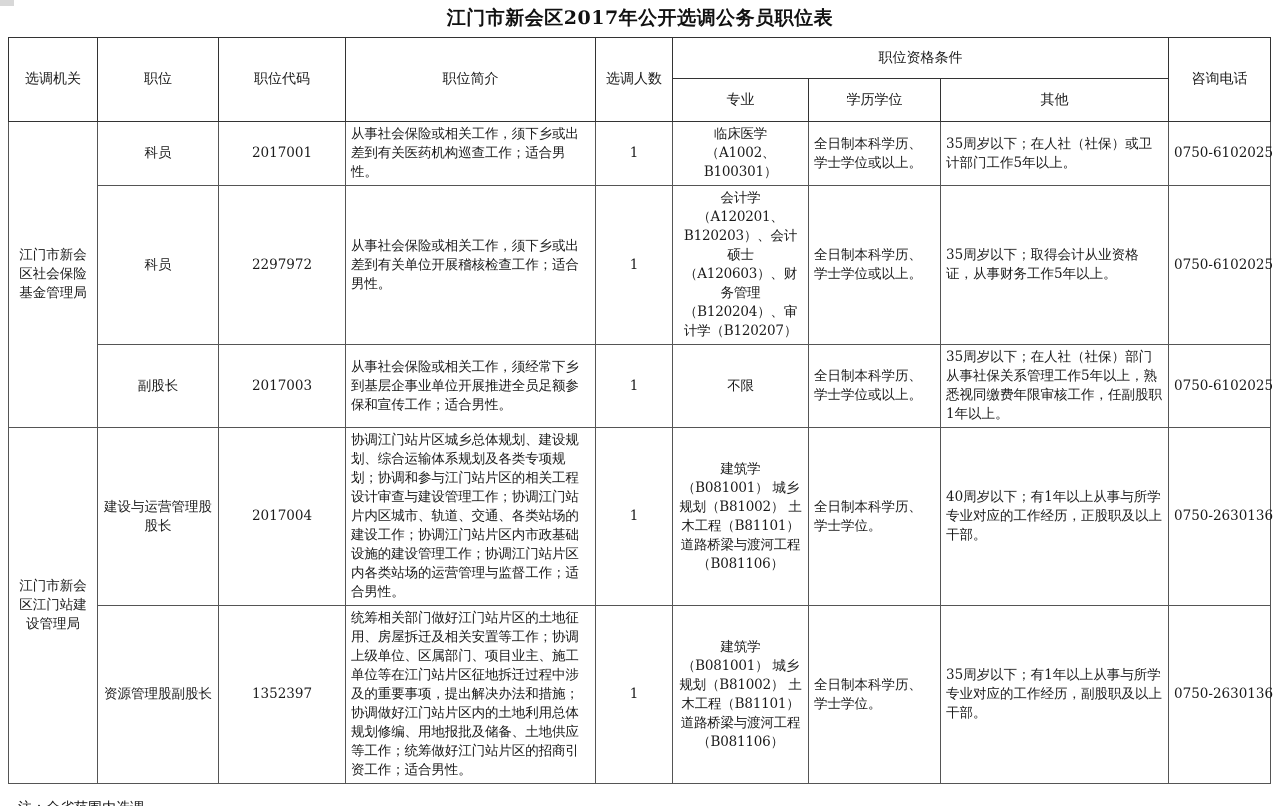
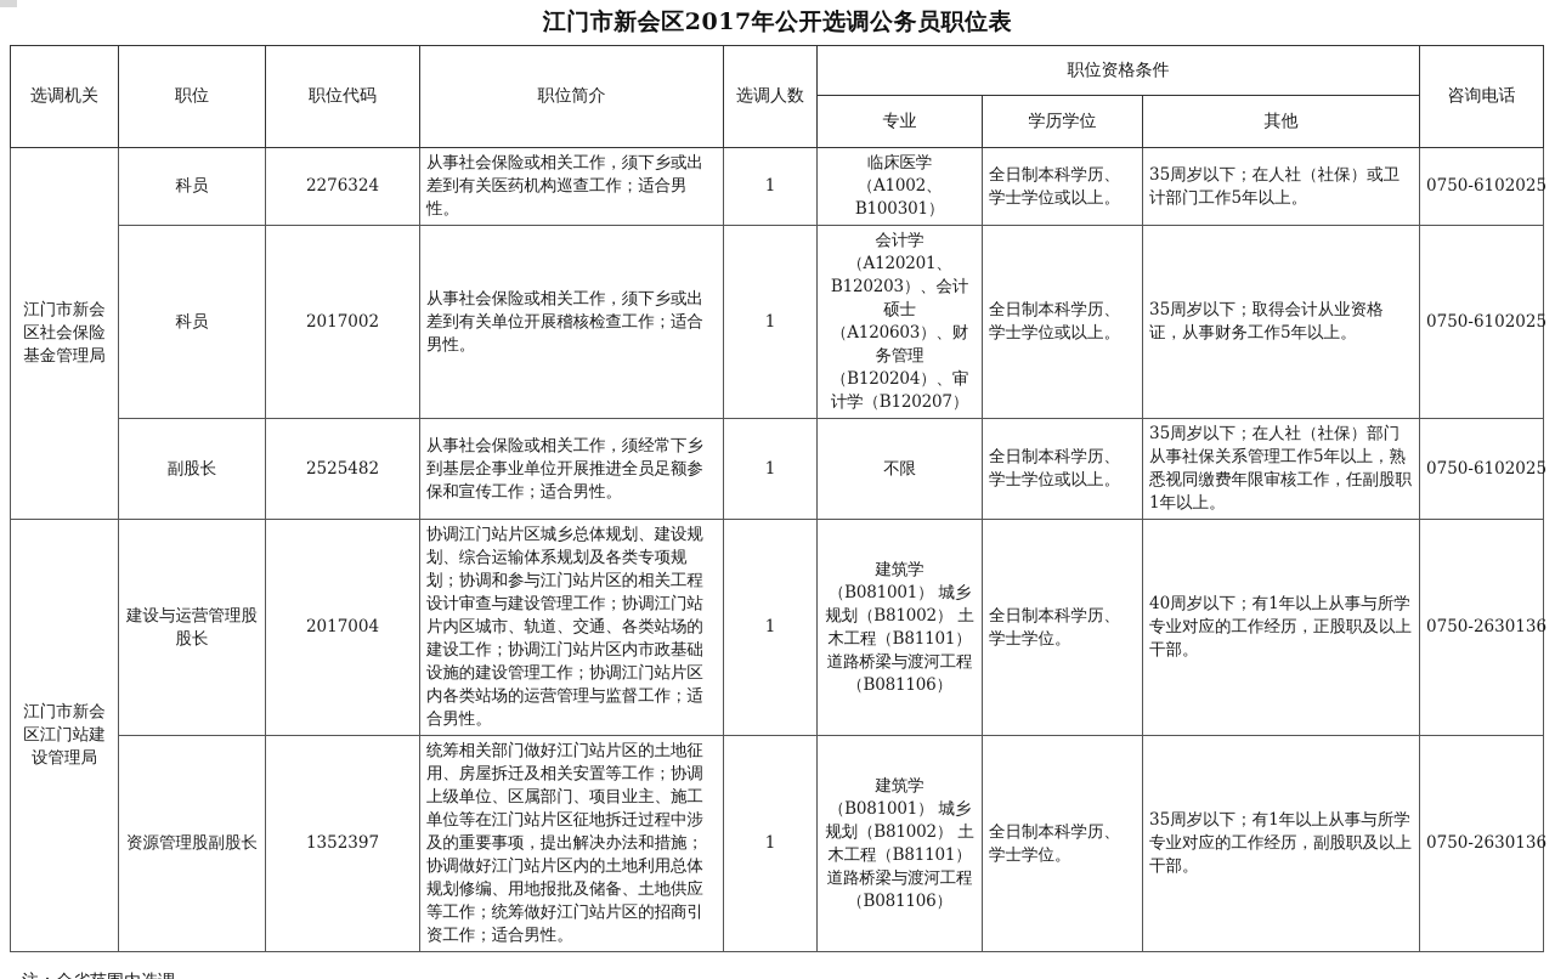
  江门市新会区2017年公开选调公务员职位表
  选调机关	职位	职位代码	职位简介	选调人数	职位资格条件	咨询电话
  专业	学历学位	其他
- 江门市新会区社会保险基金管理局	科员	2017001	从事社会保险或相关工作，须下乡或出差到有关医药机构巡查工作；适合男性。	1	临床医学 （A1002、B100301）	全日制本科学历、学士学位或以上。	35周岁以下；在人社（社保）或卫计部门工作5年以上。	0750-6102025
+ 江门市新会区社会保险基金管理局	科员	2276324	从事社会保险或相关工作，须下乡或出差到有关医药机构巡查工作；适合男性。	1	临床医学 （A1002、B100301）	全日制本科学历、学士学位或以上。	35周岁以下；在人社（社保）或卫计部门工作5年以上。	0750-6102025
- 科员	2297972	从事社会保险或相关工作，须下乡或出差到有关单位开展稽核检查工作；适合男性。	1	会计学（A120201、B120203）、会计硕士（A120603）、财务管理（B120204）、审计学（B120207）	全日制本科学历、学士学位或以上。	35周岁以下；取得会计从业资格证，从事财务工作5年以上。	0750-6102025
+ 科员	2017002	从事社会保险或相关工作，须下乡或出差到有关单位开展稽核检查工作；适合男性。	1	会计学（A120201、B120203）、会计硕士（A120603）、财务管理（B120204）、审计学（B120207）	全日制本科学历、学士学位或以上。	35周岁以下；取得会计从业资格证，从事财务工作5年以上。	0750-6102025
- 副股长	2017003	从事社会保险或相关工作，须经常下乡到基层企事业单位开展推进全员足额参保和宣传工作；适合男性。	1	不限	全日制本科学历、学士学位或以上。	35周岁以下；在人社（社保）部门从事社保关系管理工作5年以上，熟悉视同缴费年限审核工作，任副股职1年以上。	0750-6102025
+ 副股长	2525482	从事社会保险或相关工作，须经常下乡到基层企事业单位开展推进全员足额参保和宣传工作；适合男性。	1	不限	全日制本科学历、学士学位或以上。	35周岁以下；在人社（社保）部门从事社保关系管理工作5年以上，熟悉视同缴费年限审核工作，任副股职1年以上。	0750-6102025
  江门市新会区江门站建设管理局	建设与运营管理股股长	2017004	协调江门站片区城乡总体规划、建设规划、综合运输体系规划及各类专项规划；协调和参与江门站片区的相关工程设计审查与建设管理工作；协调江门站片内区城市、轨道、交通、各类站场的建设工作；协调江门站片区内市政基础设施的建设管理工作；协调江门站片区内各类站场的运营管理与监督工作；适合男性。	1	建筑学（B081001） 城乡规划（B81002） 土木工程（B81101） 道路桥梁与渡河工程（B081106）	全日制本科学历、学士学位。	40周岁以下；有1年以上从事与所学专业对应的工作经历，正股职及以上干部。	0750-2630136
  资源管理股副股长	1352397	统筹相关部门做好江门站片区的土地征用、房屋拆迁及相关安置等工作；协调上级单位、区属部门、项目业主、施工单位等在江门站片区征地拆迁过程中涉及的重要事项，提出解决办法和措施；协调做好江门站片区内的土地利用总体规划修编、用地报批及储备、土地供应等工作；统筹做好江门站片区的招商引资工作；适合男性。	1	建筑学（B081001） 城乡规划（B81002） 土木工程（B81101） 道路桥梁与渡河工程（B081106）	全日制本科学历、学士学位。	35周岁以下；有1年以上从事与所学专业对应的工作经历，副股职及以上干部。	0750-2630136
